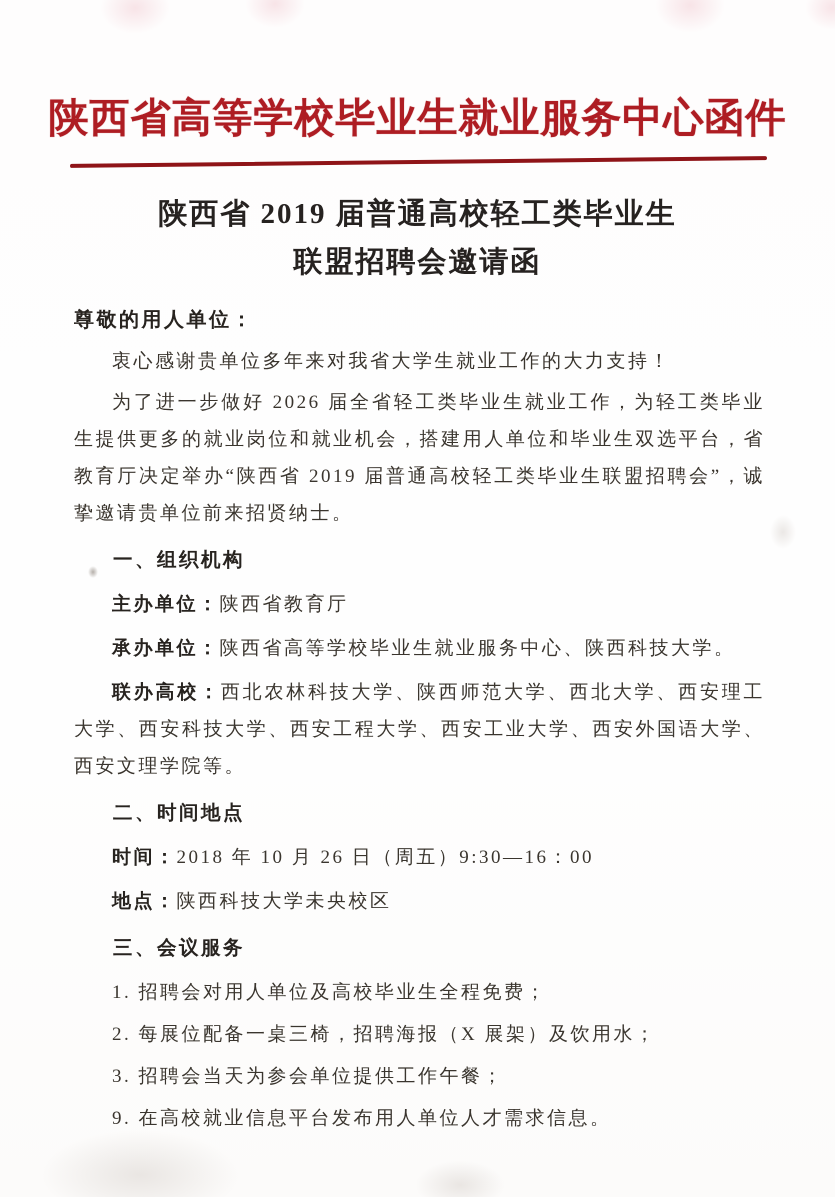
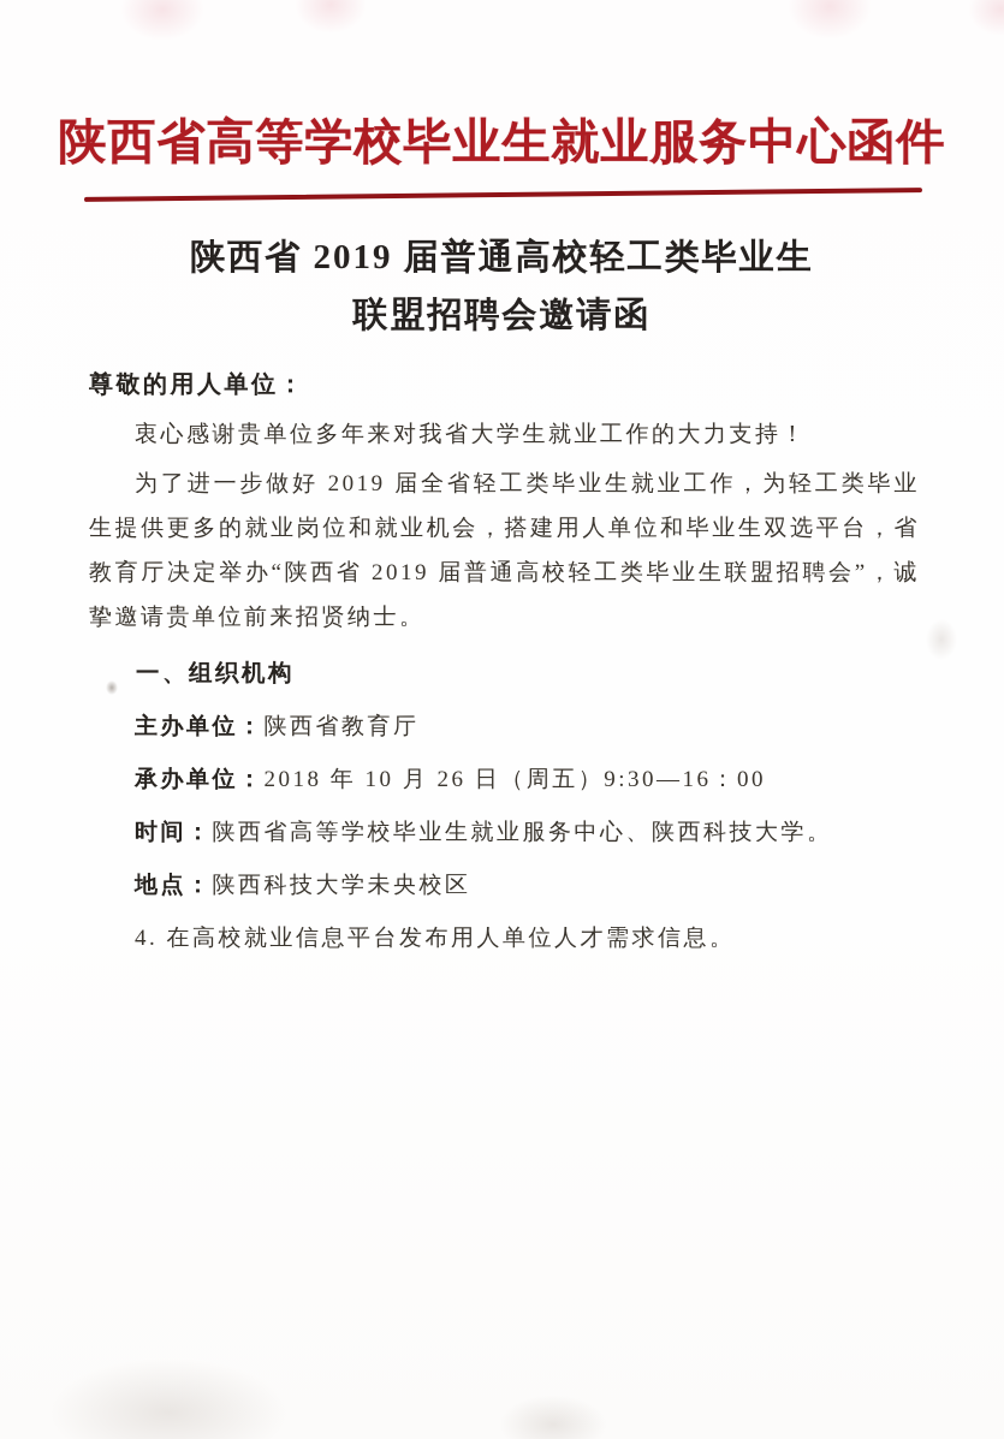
  陕西省高等学校毕业生就业服务中心函件
  陕西省 2019 届普通高校轻工类毕业生
  联盟招聘会邀请函
  尊敬的用人单位：
  衷心感谢贵单位多年来对我省大学生就业工作的大力支持！
- 为了进一步做好 2026 届全省轻工类毕业生就业工作，为轻工类毕业生提供更多的就业岗位和就业机会，搭建用人单位和毕业生双选平台，省教育厅决定举办“陕西省 2019 届普通高校轻工类毕业生联盟招聘会”，诚挚邀请贵单位前来招贤纳士。
+ 为了进一步做好 2019 届全省轻工类毕业生就业工作，为轻工类毕业生提供更多的就业岗位和就业机会，搭建用人单位和毕业生双选平台，省教育厅决定举办“陕西省 2019 届普通高校轻工类毕业生联盟招聘会”，诚挚邀请贵单位前来招贤纳士。
  一、组织机构
  主办单位：陕西省教育厅
- 承办单位：陕西省高等学校毕业生就业服务中心、陕西科技大学。
+ 承办单位：2018 年 10 月 26 日（周五）9:30—16：00
- 联办高校：西北农林科技大学、陕西师范大学、西北大学、西安理工大学、西安科技大学、西安工程大学、西安工业大学、西安外国语大学、西安文理学院等。
- 二、时间地点
- 时间：2018 年 10 月 26 日（周五）9:30—16：00
+ 时间：陕西省高等学校毕业生就业服务中心、陕西科技大学。
  地点：陕西科技大学未央校区
- 三、会议服务
- 1. 招聘会对用人单位及高校毕业生全程免费；
- 2. 每展位配备一桌三椅，招聘海报（X 展架）及饮用水；
- 3. 招聘会当天为参会单位提供工作午餐；
- 9. 在高校就业信息平台发布用人单位人才需求信息。
+ 4. 在高校就业信息平台发布用人单位人才需求信息。
